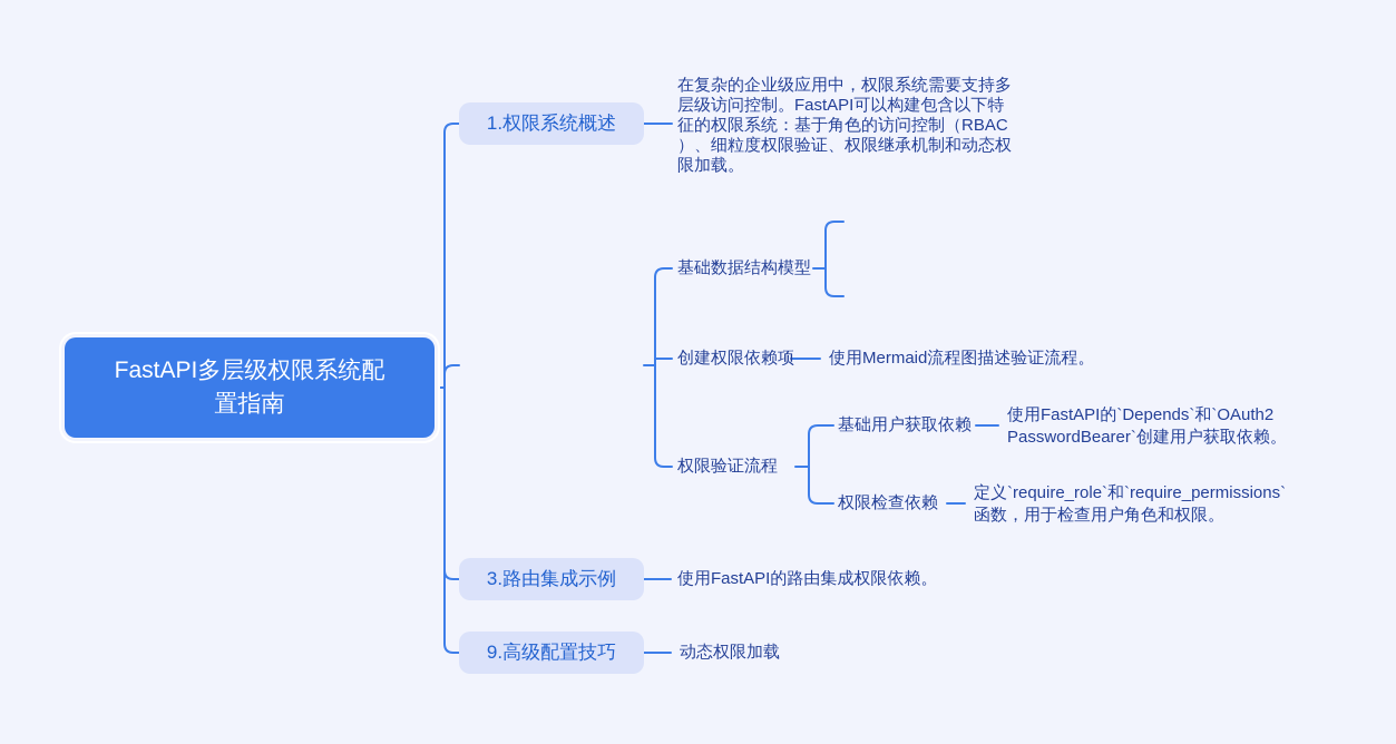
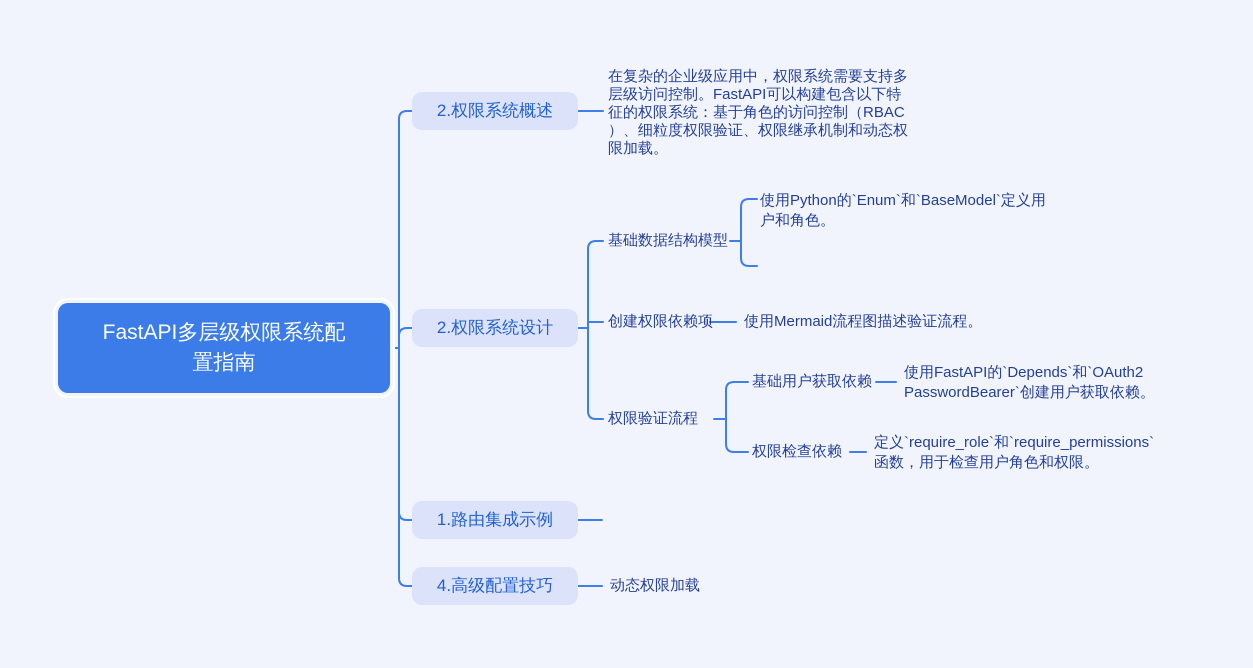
  FastAPI多层级权限系统配
  置指南
- 1.权限系统概述
+ 2.权限系统概述
+ 2.权限系统设计
- 3.路由集成示例
+ 1.路由集成示例
- 9.高级配置技巧
+ 4.高级配置技巧
  在复杂的企业级应用中，权限系统需要支持多
  层级访问控制。FastAPI可以构建包含以下特
  征的权限系统：基于角色的访问控制（RBAC
  ）、细粒度权限验证、权限继承机制和动态权
  限加载。
  基础数据结构模型
+ 使用Python的`Enum`和`BaseModel`定义用
+ 户和角色。
  创建权限依赖项
  使用Mermaid流程图描述验证流程。
  权限验证流程
  基础用户获取依赖
  使用FastAPI的`Depends`和`OAuth2
  PasswordBearer`创建用户获取依赖。
  权限检查依赖
  定义`require_role`和`require_permissions`
  函数，用于检查用户角色和权限。
- 使用FastAPI的路由集成权限依赖。
  动态权限加载
